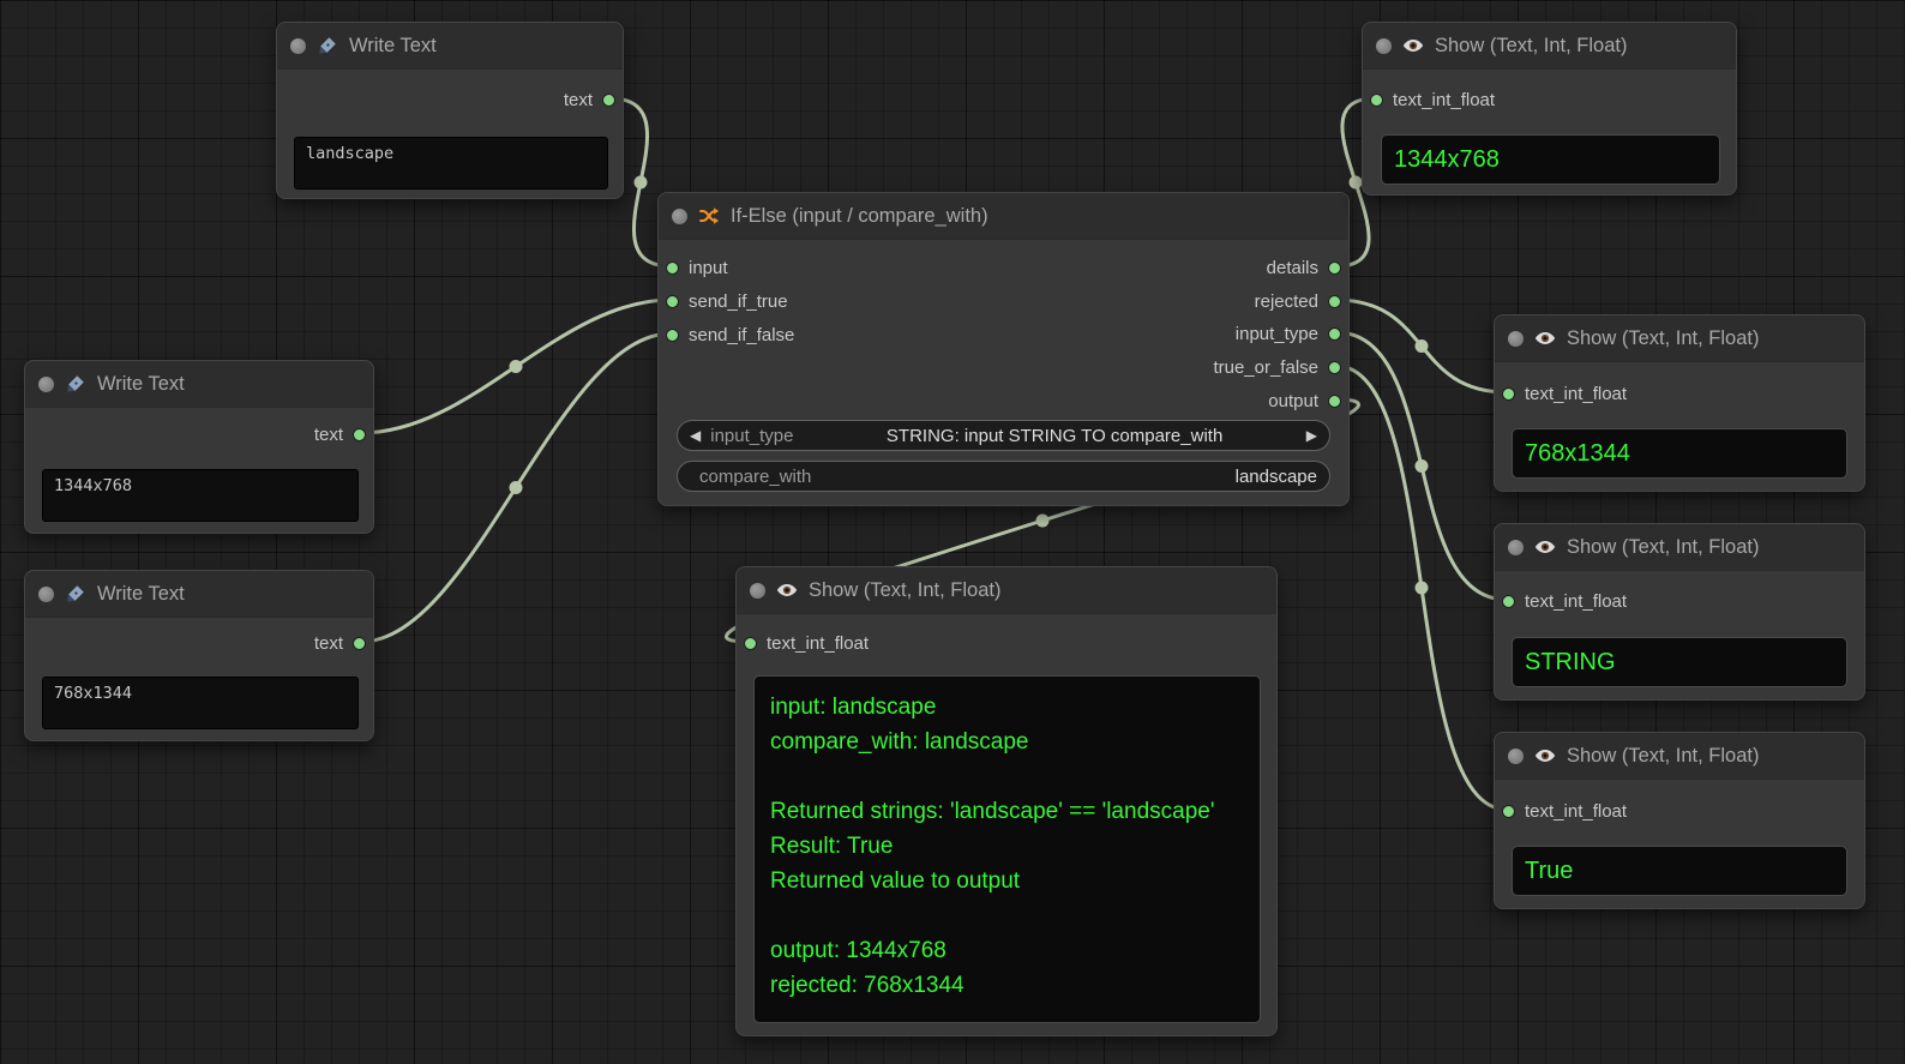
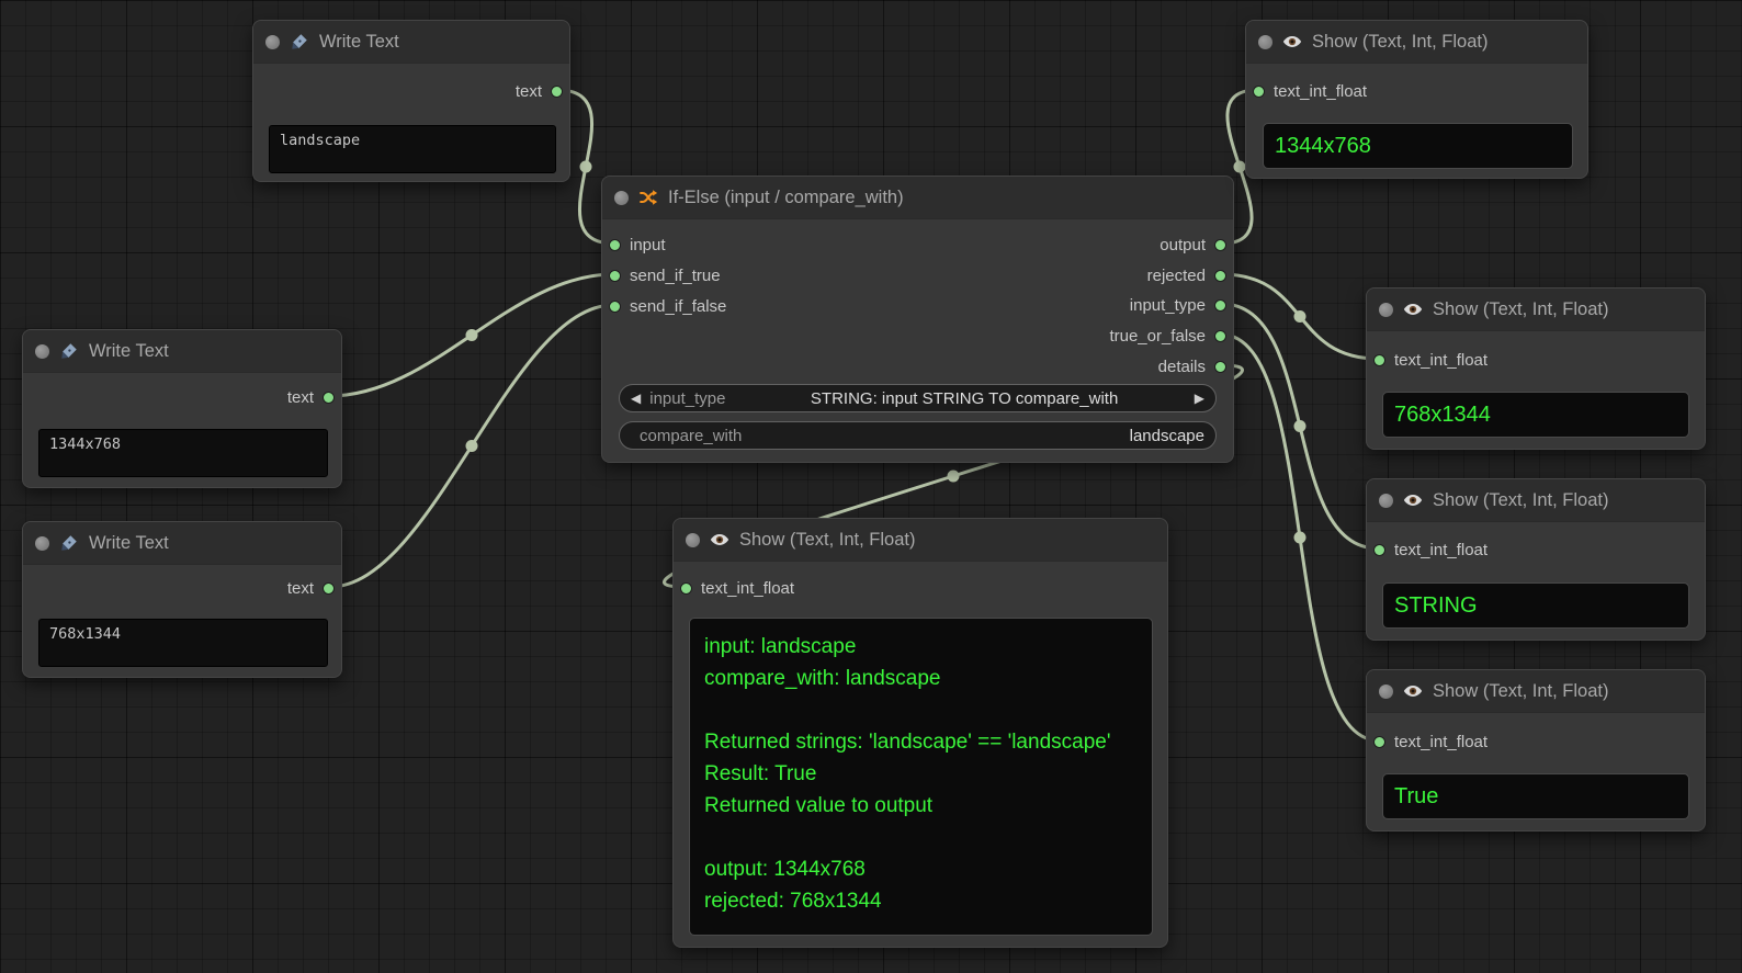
  Write Text
  text
  landscape
  Write Text
  text
  1344x768
  Write Text
  text
  768x1344
  If-Else (input / compare_with)
  input
  send_if_true
  send_if_false
- details
+ output
  rejected
  input_type
  true_or_false
- output
+ details
  ◀
  input_type
  STRING: input STRING TO compare_with
  ▶
  compare_with
  landscape
  Show (Text, Int, Float)
  text_int_float
  1344x768
  Show (Text, Int, Float)
  text_int_float
  768x1344
  Show (Text, Int, Float)
  text_int_float
  STRING
  Show (Text, Int, Float)
  text_int_float
  True
  Show (Text, Int, Float)
  text_int_float
  input: landscape
  compare_with: landscape
  Returned strings: 'landscape' == 'landscape'
  Result: True
  Returned value to output
  output: 1344x768
  rejected: 768x1344
